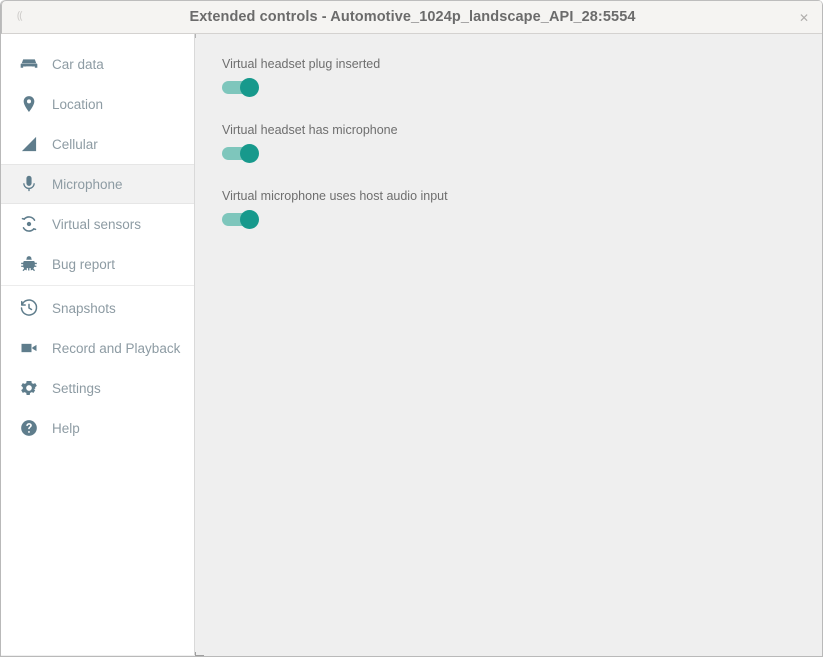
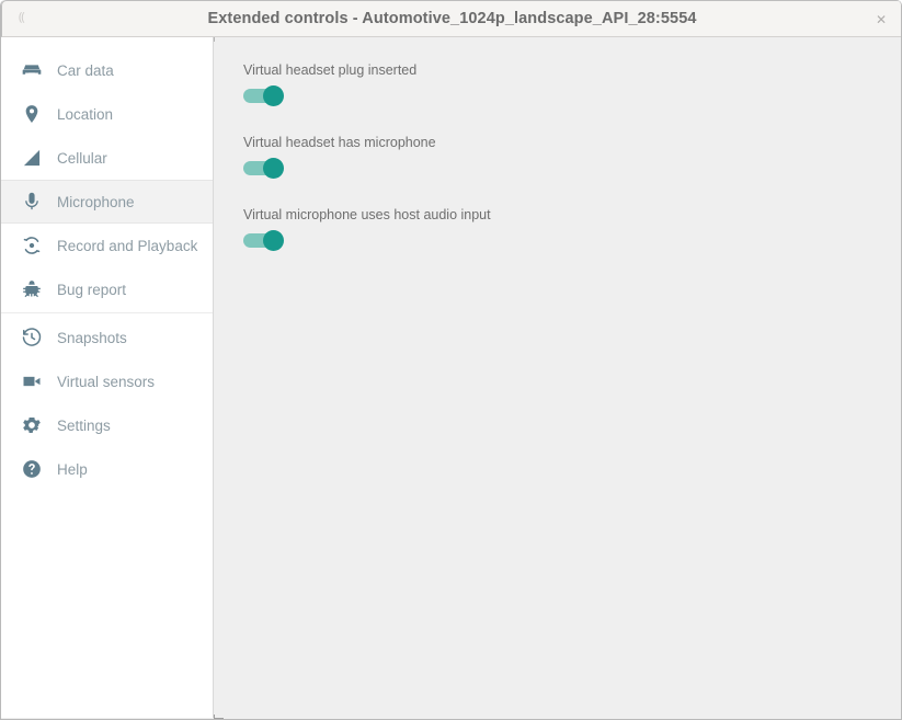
  ⸨
  Extended controls - Automotive_1024p_landscape_API_28:5554
  ✕
  Car data
  Location
  Cellular
  Microphone
- Virtual sensors
+ Record and Playback
  Bug report
  Snapshots
- Record and Playback
+ Virtual sensors
  Settings
  Help
  Virtual headset plug inserted
  Virtual headset has microphone
  Virtual microphone uses host audio input
